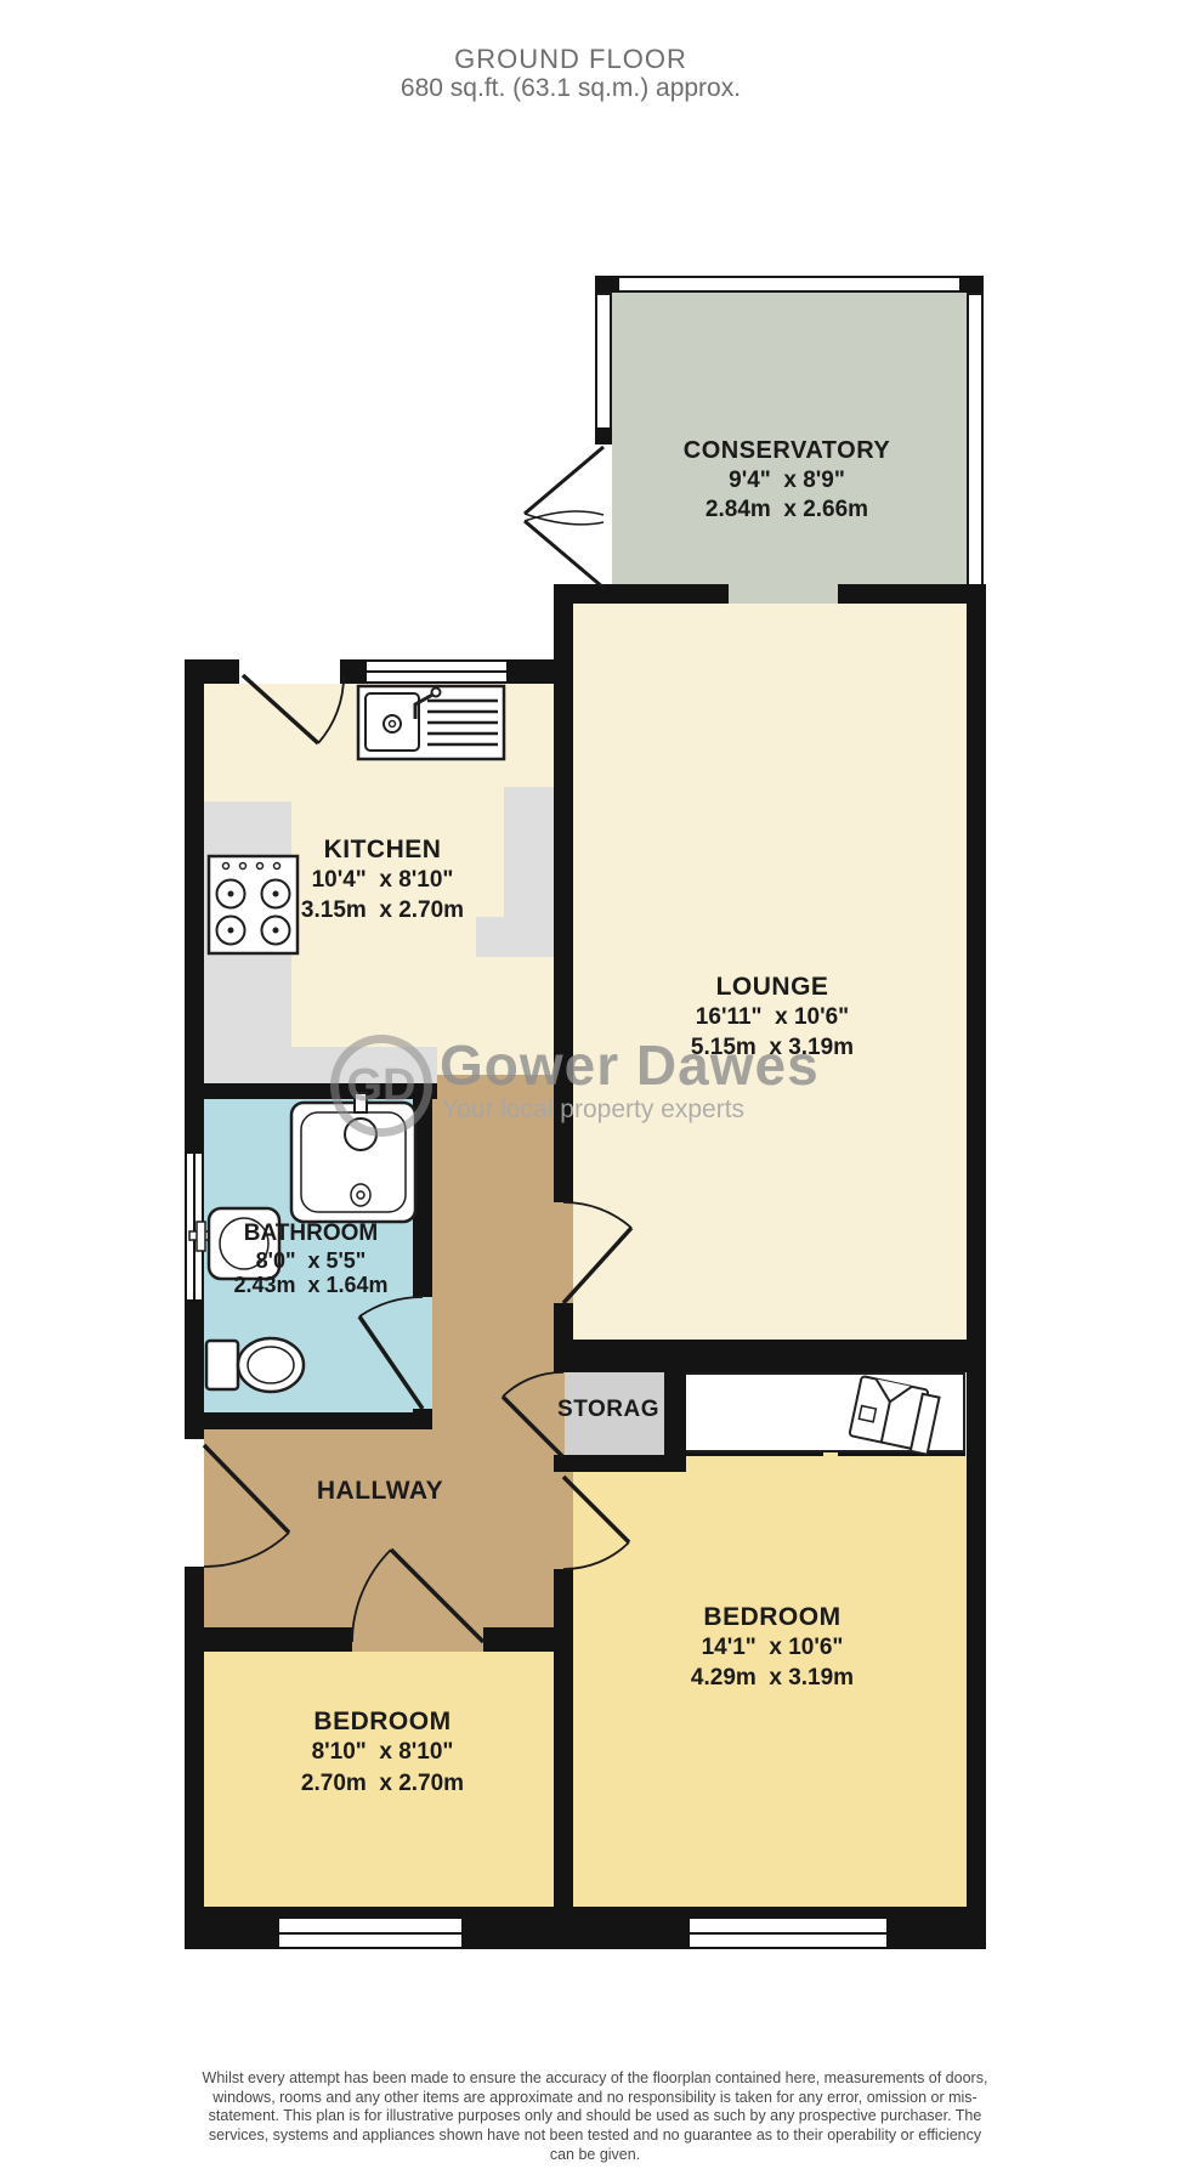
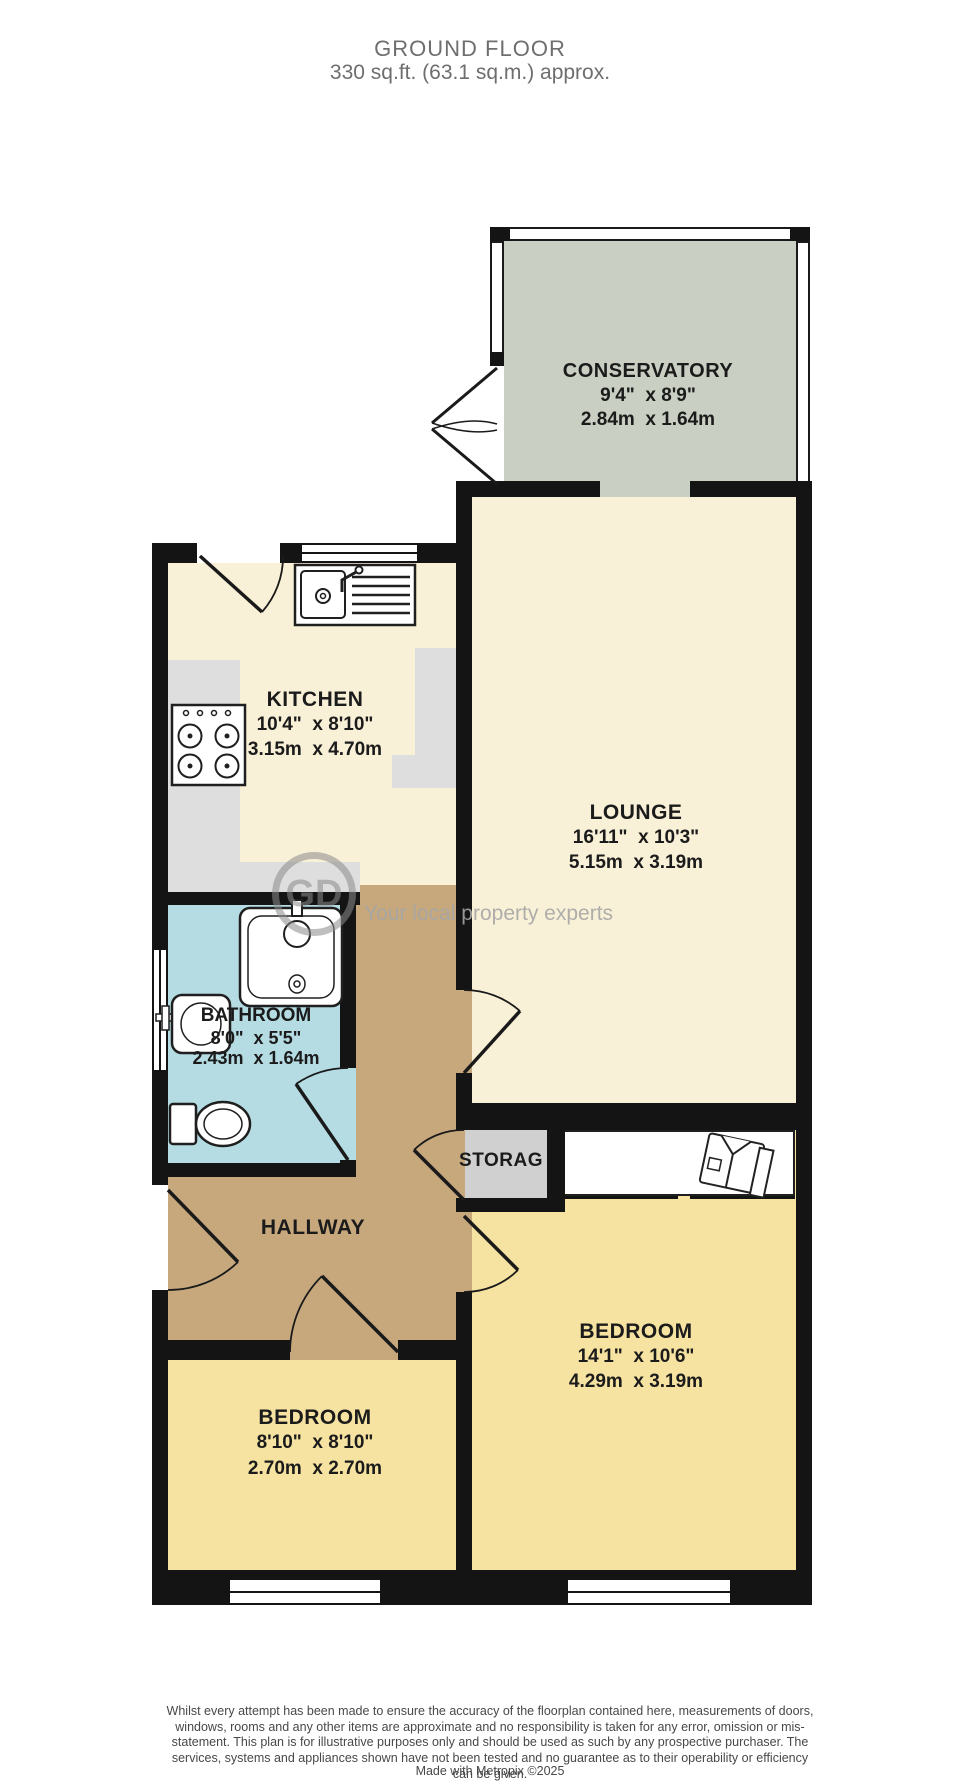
  GROUND FLOOR
- 680 sq.ft. (63.1 sq.m.) approx.
+ 330 sq.ft. (63.1 sq.m.) approx.
  CONSERVATORY
  9'4" x 8'9"
- 2.84m x 2.66m
+ 2.84m x 1.64m
  KITCHEN
  10'4" x 8'10"
- 3.15m x 2.70m
+ 3.15m x 4.70m
  LOUNGE
- 16'11" x 10'6"
+ 16'11" x 10'3"
  5.15m x 3.19m
  BATHROOM
  8'0" x 5'5"
  2.43m x 1.64m
  HALLWAY
  STORAG
  BEDROOM
  14'1" x 10'6"
  4.29m x 3.19m
  BEDROOM
  8'10" x 8'10"
  2.70m x 2.70m
  GD
- Gower Dawes
  Your local property experts
  Whilst every attempt has been made to ensure the accuracy of the floorplan contained here, measurements of doors, windows, rooms and any other items are approximate and no responsibility is taken for any error, omission or mis-statement. This plan is for illustrative purposes only and should be used as such by any prospective purchaser. The services, systems and appliances shown have not been tested and no guarantee as to their operability or efficiency can be given.
+ Made with Metropix ©2025
